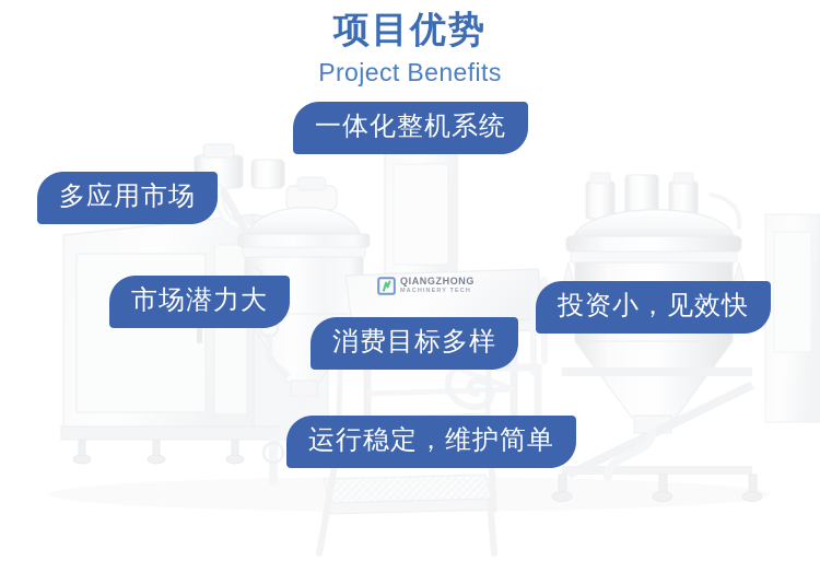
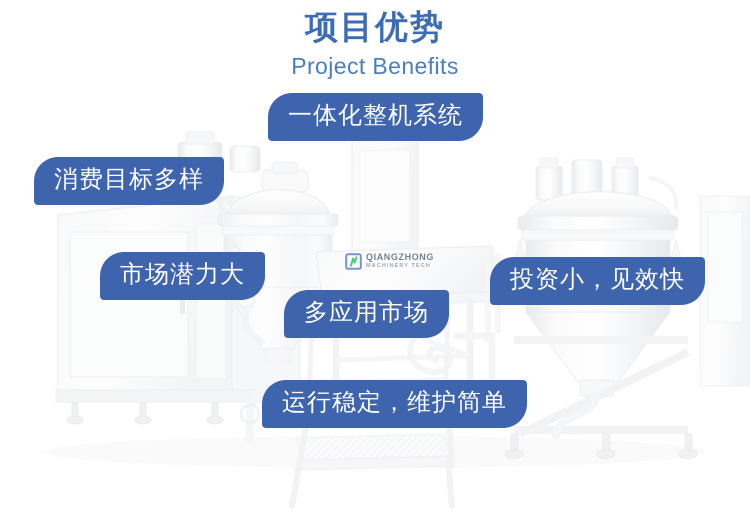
  QIANGZHONG
  项目优势
  Project Benefits
  一体化整机系统
- 多应用市场
+ 消费目标多样
  市场潜力大
  投资小，见效快
- 消费目标多样
+ 多应用市场
  运行稳定，维护简单
